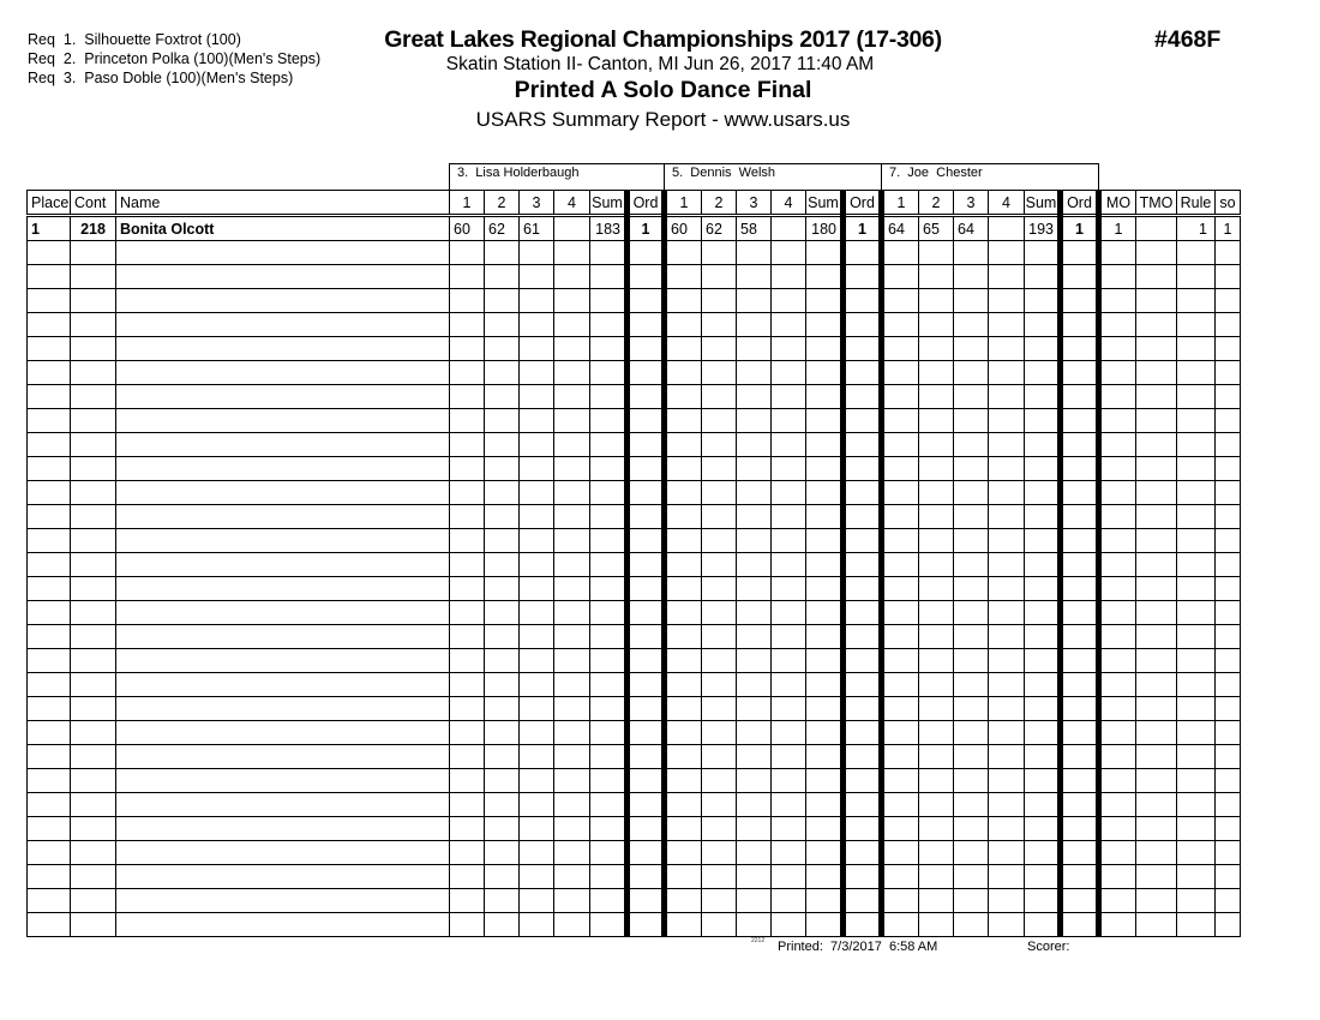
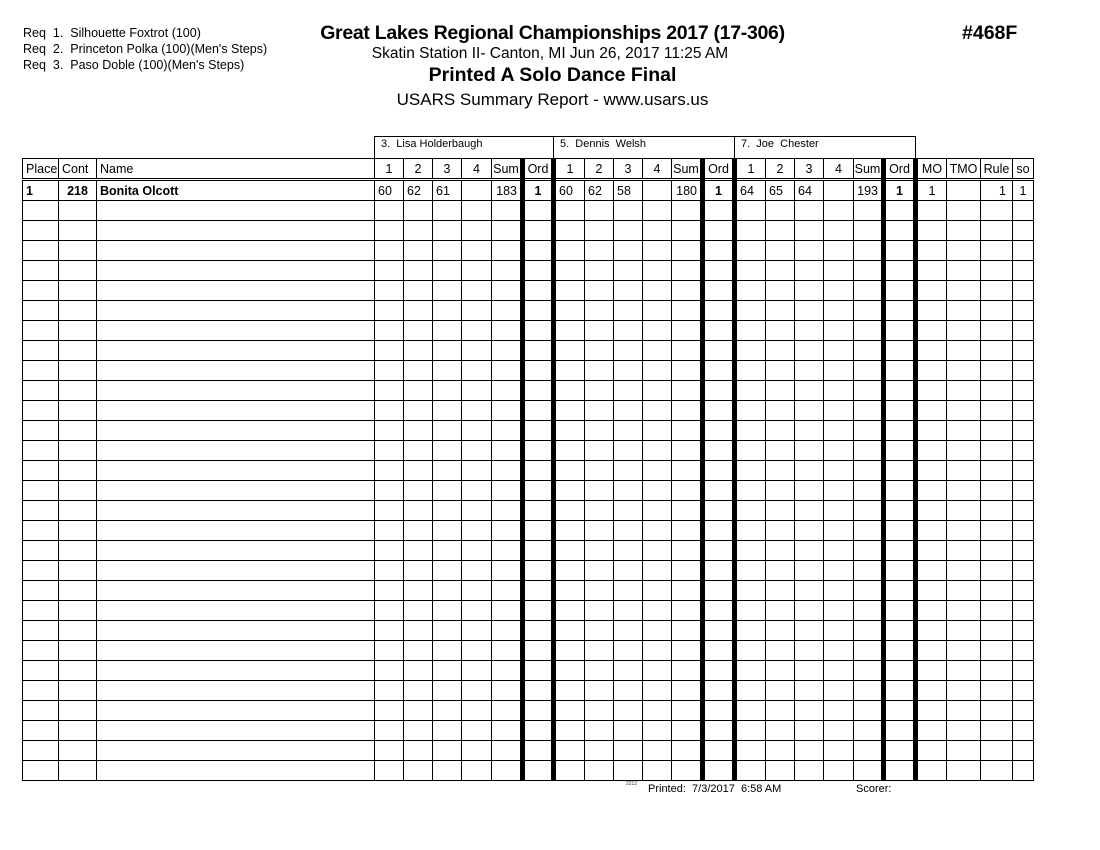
  Req 1. Silhouette Foxtrot (100)
  Req 2. Princeton Polka (100)(Men's Steps)
  Req 3. Paso Doble (100)(Men's Steps)
  Great Lakes Regional Championships 2017 (17-306)
- Skatin Station II- Canton, MI Jun 26, 2017 11:40 AM
+ Skatin Station II- Canton, MI Jun 26, 2017 11:25 AM
  Printed A Solo Dance Final
  USARS Summary Report - www.usars.us
  #468F
  3. Lisa Holderbaugh
  5. Dennis Welsh
  7. Joe Chester
  Place	Cont	Name	1	2	3	4	Sum	Ord	1	2	3	4	Sum	Ord	1	2	3	4	Sum	Ord	MO	TMO	Rule	so
  1	218	Bonita Olcott	60	62	61		183	1	60	62	58		180	1	64	65	64		193	1	1		1	1
  Printed: 7/3/2017 6:58 AM
  Scorer:
